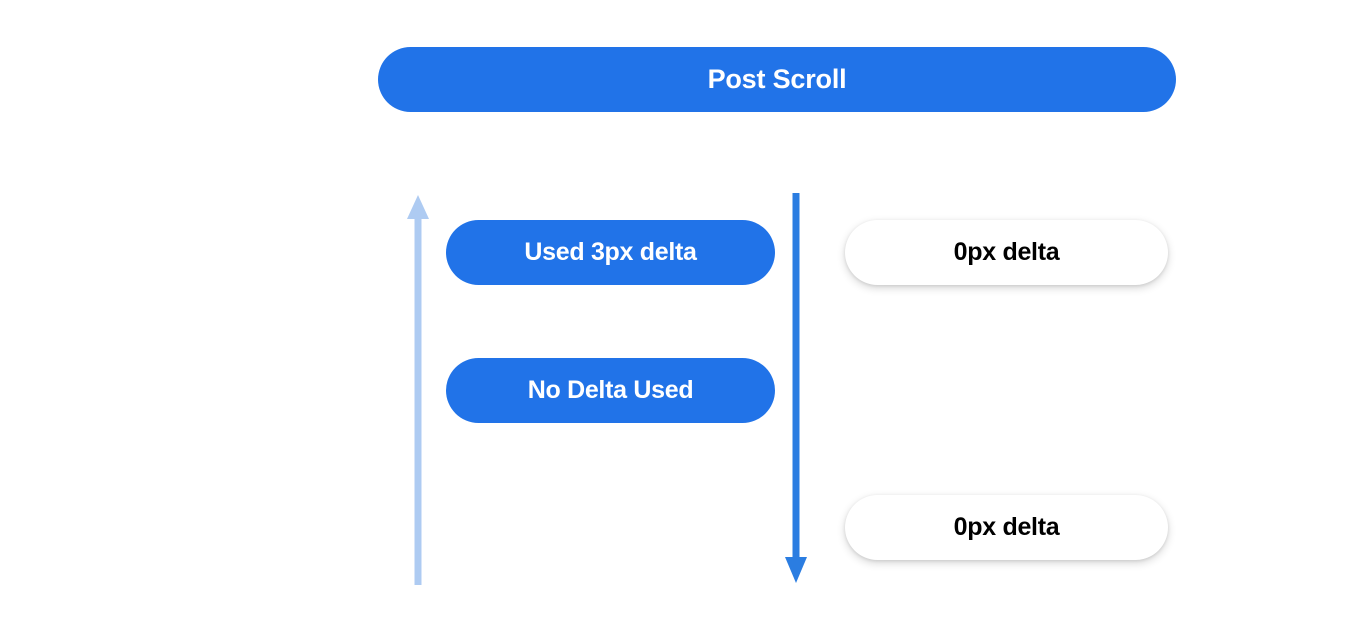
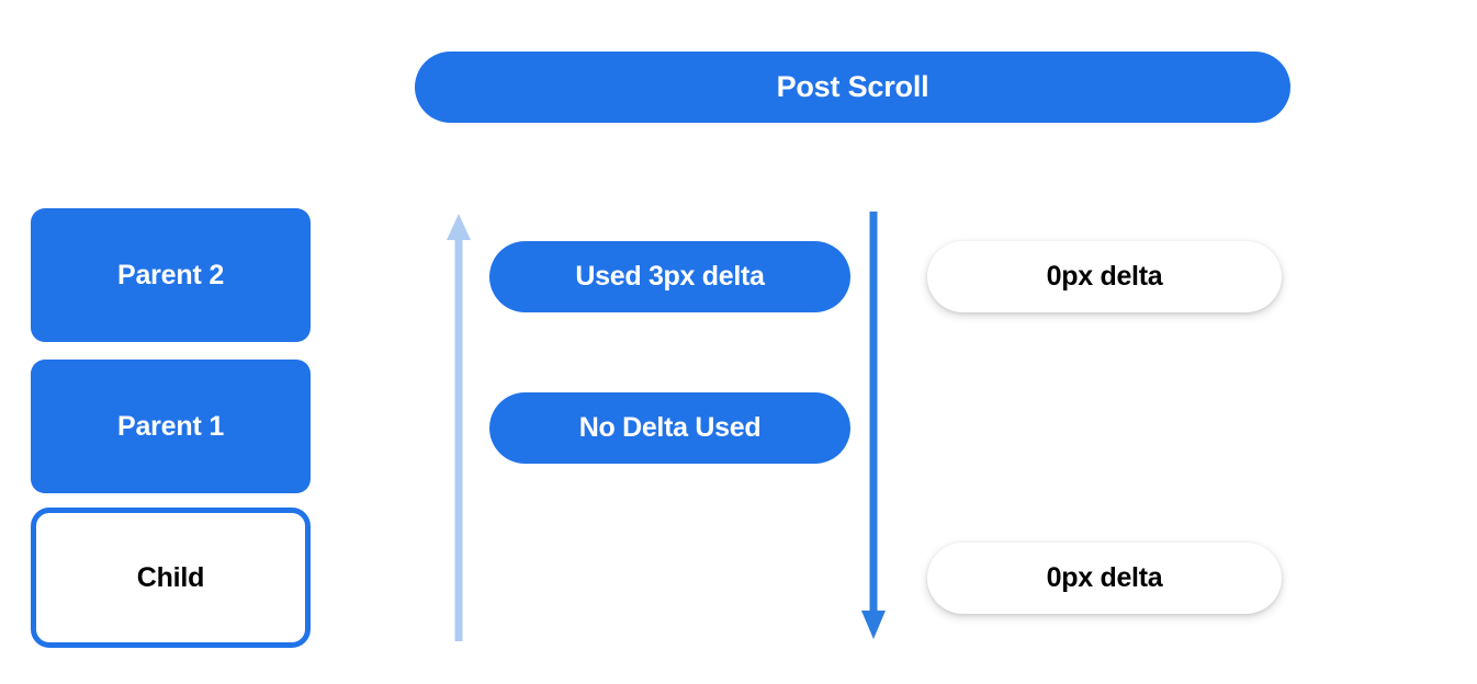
  Post Scroll
+ Parent 2
+ Parent 1
+ Child
  Used 3px delta
  No Delta Used
  0px delta
  0px delta
